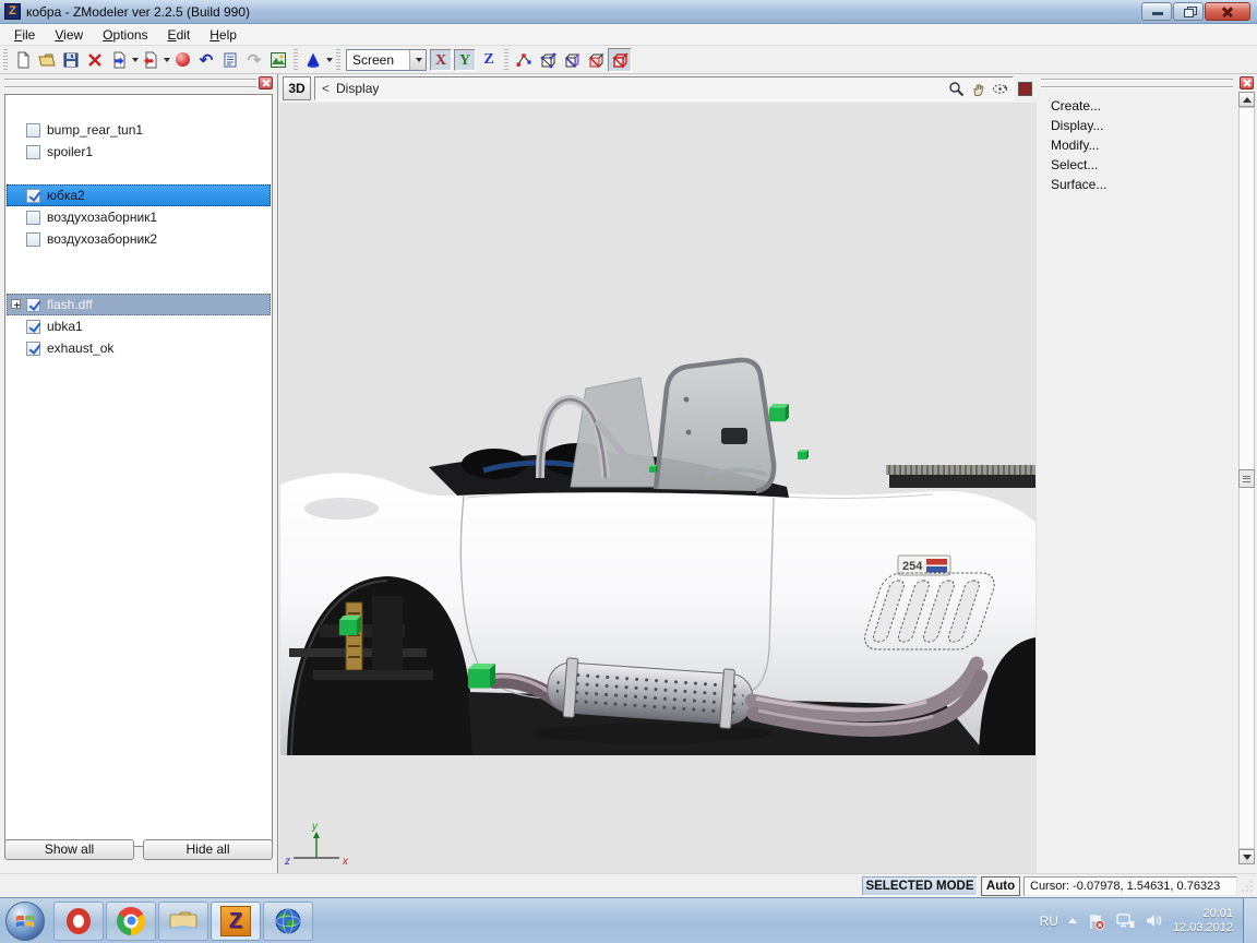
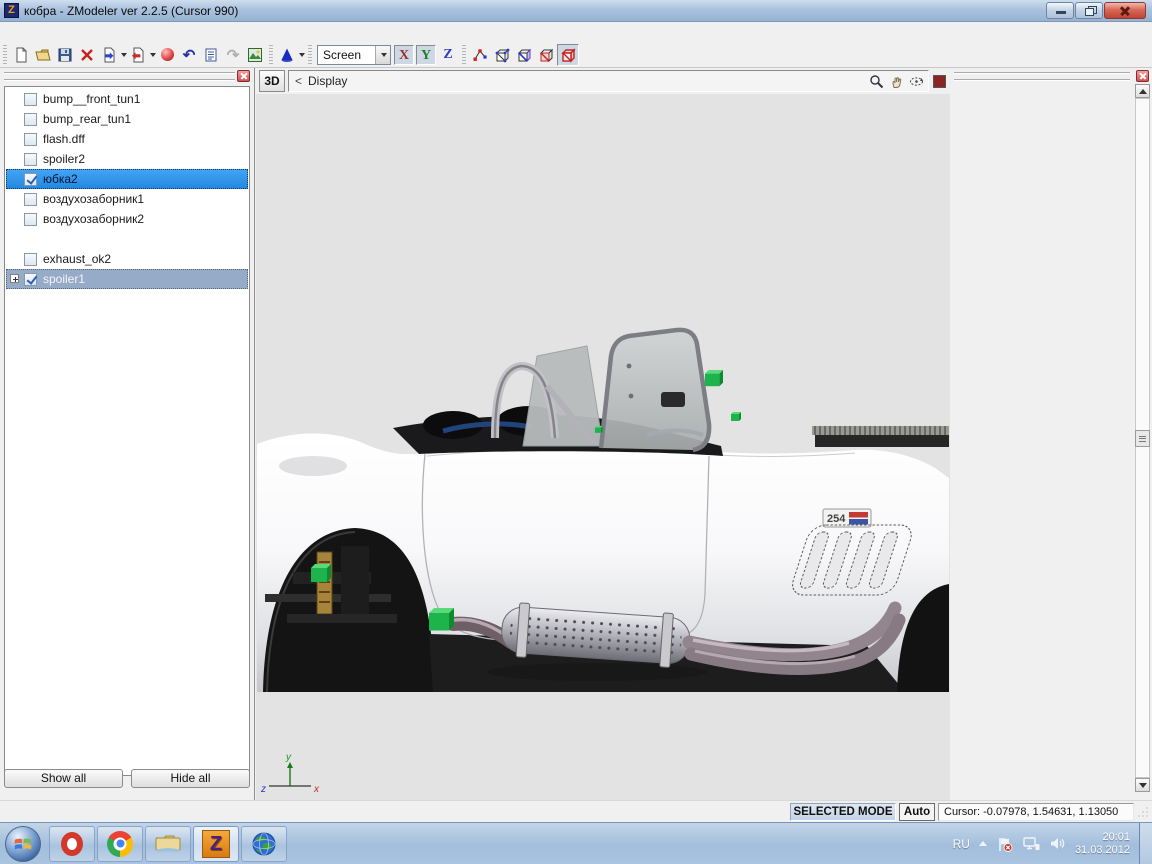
  Z
- кобра - ZModeler ver 2.2.5 (Build 990)
+ кобра - ZModeler ver 2.2.5 (Cursor 990)
- File
- View
- Options
- Edit
- Help
  ↶
  ↷
  Screen
  X
  Y
  Z
+ bump__front_tun1
  bump_rear_tun1
- spoiler1
+ flash.dff
+ spoiler2
  юбка2
  воздухозаборник1
  воздухозаборник2
+ exhaust_ok2
- flash.dff
+ spoiler1
- ubka1
- exhaust_ok
  Show all
  Hide all
  3D
  <
  Display
  254
  y
  z
  x
- Create...
- Display...
- Modify...
- Select...
- Surface...
  SELECTED MODE
  Auto
- Cursor: -0.07978, 1.54631, 0.76323
+ Cursor: -0.07978, 1.54631, 1.13050
  Z
  RU
  20:01
- 12.03.2012
+ 31.03.2012
